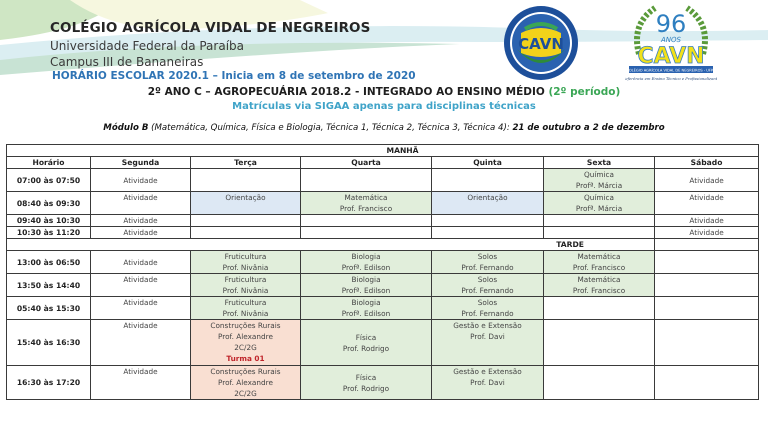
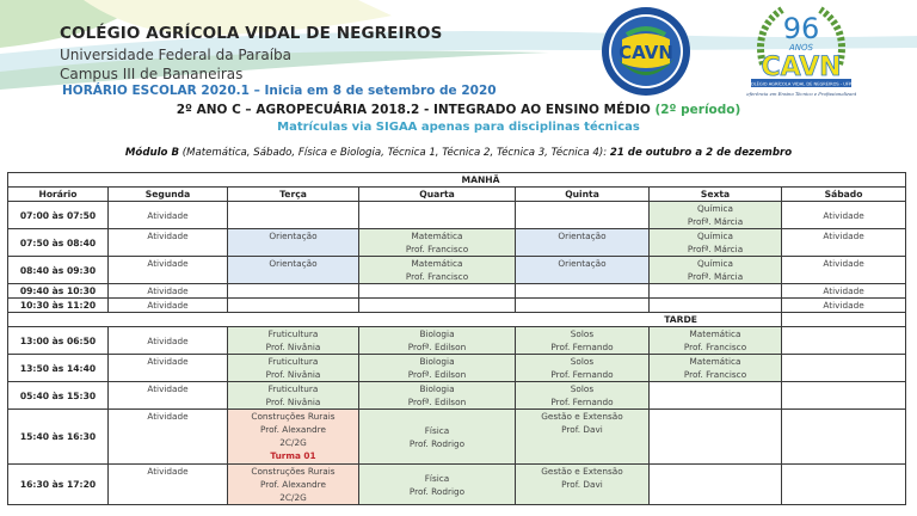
  COLÉGIO AGRÍCOLA VIDAL DE NEGREIROS
  Universidade Federal da Paraíba
  Campus III de Bananeiras
  HORÁRIO ESCOLAR 2020.1 – Inicia em 8 de setembro de 2020
  2º ANO C – AGROPECUÁRIA 2018.2 - INTEGRADO AO ENSINO MÉDIO (2º período)
  Matrículas via SIGAA apenas para disciplinas técnicas
- Módulo B (Matemática, Química, Física e Biologia, Técnica 1, Técnica 2, Técnica 3, Técnica 4): 21 de outubro a 2 de dezembro
+ Módulo B (Matemática, Sábado, Física e Biologia, Técnica 1, Técnica 2, Técnica 3, Técnica 4): 21 de outubro a 2 de dezembro
  CAVN
  96
  ANOS
  CAVN
  MANHÃ
  Horário	Segunda	Terça	Quarta	Quinta	Sexta	Sábado
  07:00 às 07:50	Atividade				QuímicaProfª. Márcia	Atividade
+ 07:50 às 08:40	Atividade	Orientação	MatemáticaProf. Francisco	Orientação	QuímicaProfª. Márcia	Atividade
  08:40 às 09:30	Atividade	Orientação	MatemáticaProf. Francisco	Orientação	QuímicaProfª. Márcia	Atividade
  09:40 às 10:30	Atividade					Atividade
  10:30 às 11:20	Atividade					Atividade
  TARDE
  13:00 às 06:50	Atividade	FruticulturaProf. Nivânia	BiologiaProfª. Edilson	SolosProf. Fernando	MatemáticaProf. Francisco
  13:50 às 14:40	Atividade	FruticulturaProf. Nivânia	BiologiaProfª. Edilson	SolosProf. Fernando	MatemáticaProf. Francisco
  05:40 às 15:30	Atividade	FruticulturaProf. Nivânia	BiologiaProfª. Edilson	SolosProf. Fernando
  15:40 às 16:30	Atividade	Construções RuraisProf. Alexandre2C/2GTurma 01	FísicaProf. Rodrigo	Gestão e ExtensãoProf. Davi
  16:30 às 17:20	Atividade	Construções RuraisProf. Alexandre2C/2G	FísicaProf. Rodrigo	Gestão e ExtensãoProf. Davi
